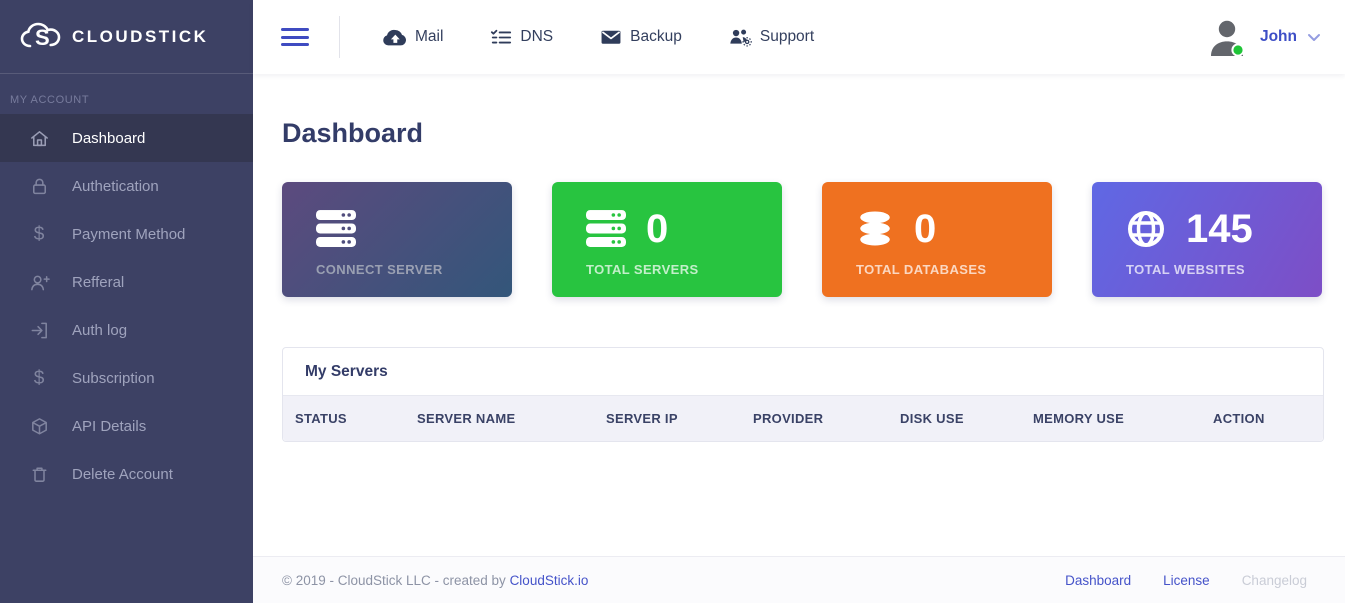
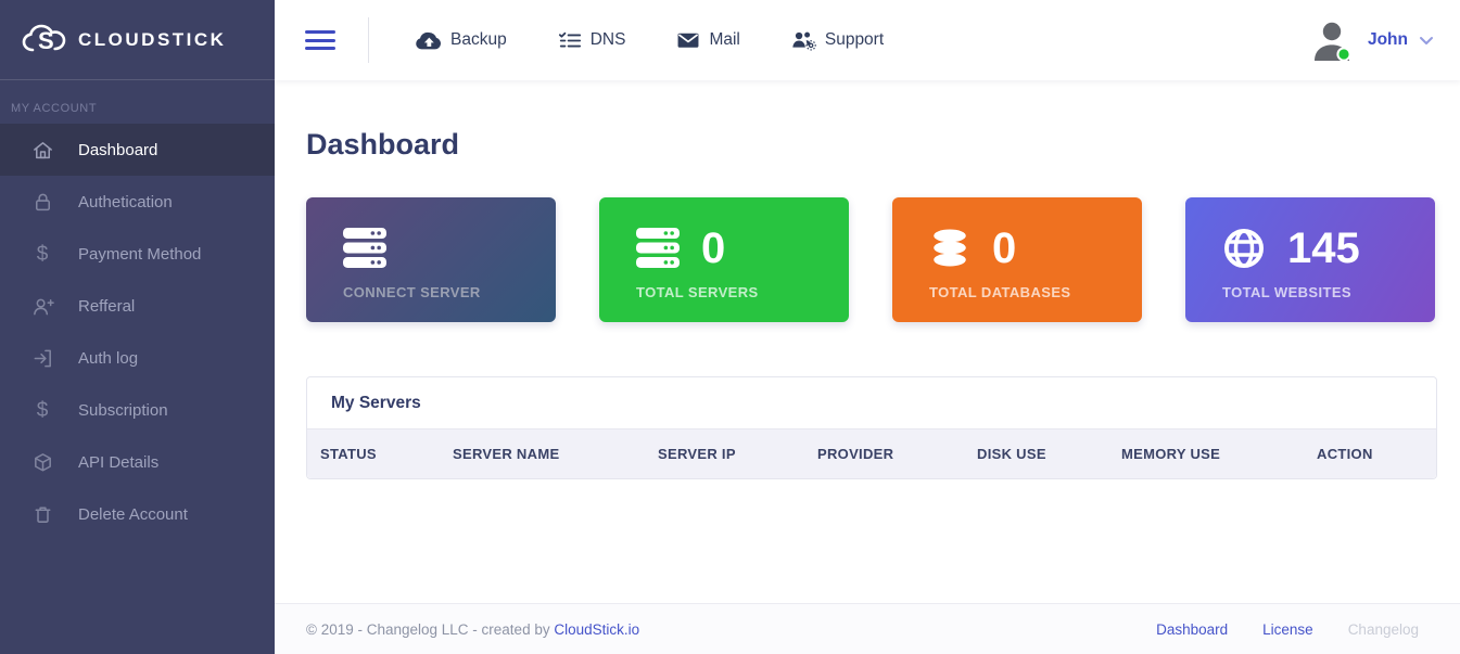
  S
  CLOUDSTICK
  MY ACCOUNT
  Dashboard
  Authetication
  $
  Payment Method
  Refferal
  Auth log
  $
  Subscription
  API Details
  Delete Account
- Mail
+ Backup
  DNS
- Backup
+ Mail
  Support
  John
  Dashboard
  CONNECT SERVER
  0
  TOTAL SERVERS
  0
  TOTAL DATABASES
  145
  TOTAL WEBSITES
  My Servers
  STATUS
  SERVER NAME
  SERVER IP
  PROVIDER
  DISK USE
  MEMORY USE
  ACTION
- © 2019 - CloudStick LLC - created by CloudStick.io
+ © 2019 - Changelog LLC - created by CloudStick.io
  Dashboard
  License
  Changelog
